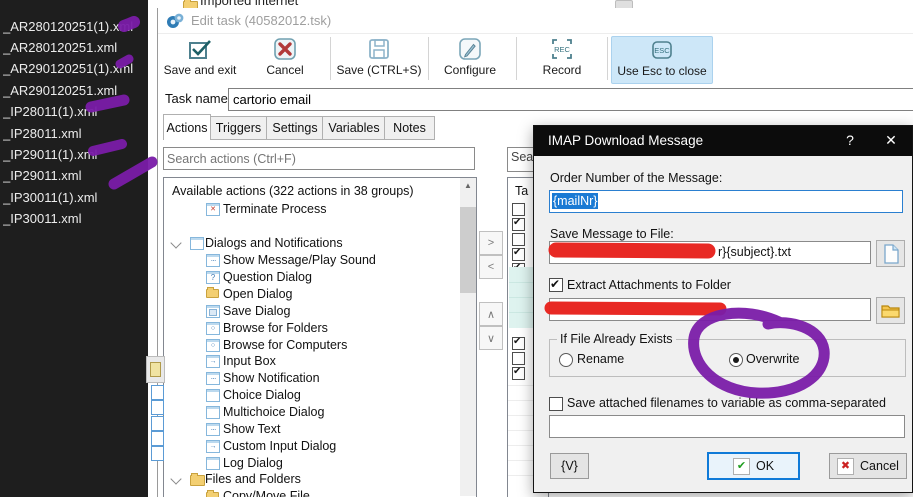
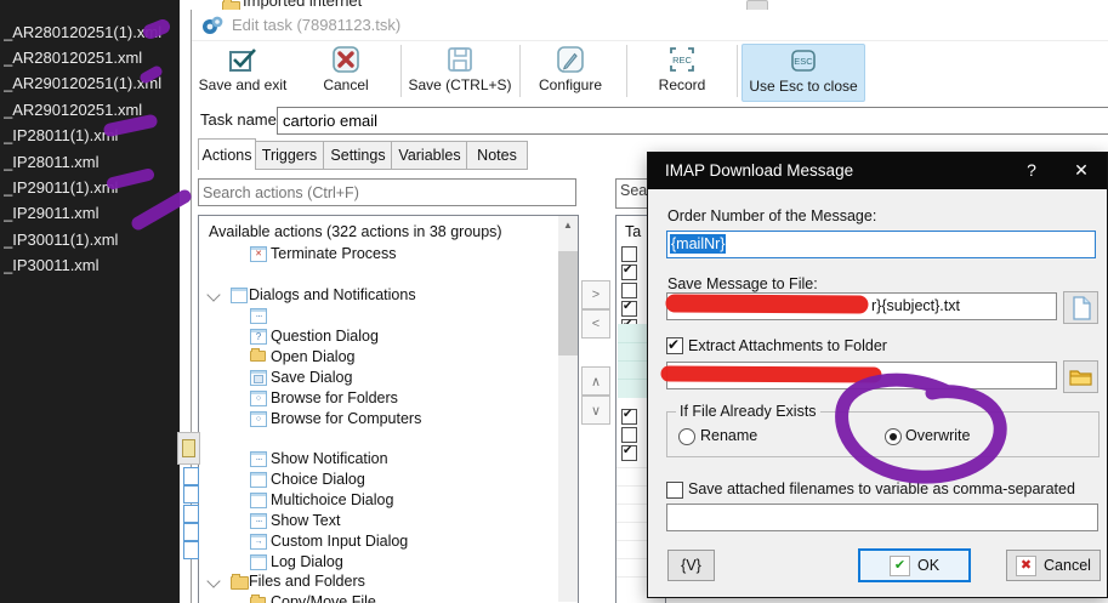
  Imported internet
  _AR280120251(1).x
  _AR280120251.xml
  _AR290120251(1).xml
  _AR290120251.xml
  _IP28011(1).x
  _IP28011.xml
  _IP29011(1).xm
  _IP29011.xml
  _IP30011(1).xml
  _IP30011.xml
- Edit task (40582012.tsk)
+ Edit task (78981123.tsk)
  Save and exit
  Cancel
  Save (CTRL+S)
  Configure
  REC
  Record
  ESC
  Use Esc to close
  Task name
  cartorio email
  Actions
  Triggers
  Settings
  Variables
  Notes
  Search actions (Ctrl+F)
  Available actions (322 actions in 38 groups)
  Terminate Process
  Dialogs and Notifications
- Show Message/Play Sound
  Question Dialog
  Open Dialog
  Save Dialog
  Browse for Folders
  Browse for Computers
- Input Box
  Show Notification
  Choice Dialog
  Multichoice Dialog
  Show Text
  Custom Input Dialog
  Log Dialog
  Files and Folders
  Copy/Move File
  ▲
  >
  <
  ∧
  ∨
  Sea
  Ta
  IMAP Download Message
  ?
  ✕
  Order Number of the Message:
  {mailNr}
  Save Message to File:
  r}{subject}.txt
  Extract Attachments to Folder
  If File Already Exists
  Rename
  Overwrite
  Save attached filenames to variable as comma-separated
  {V}
  ✔
  OK
  ✖
  Cancel
